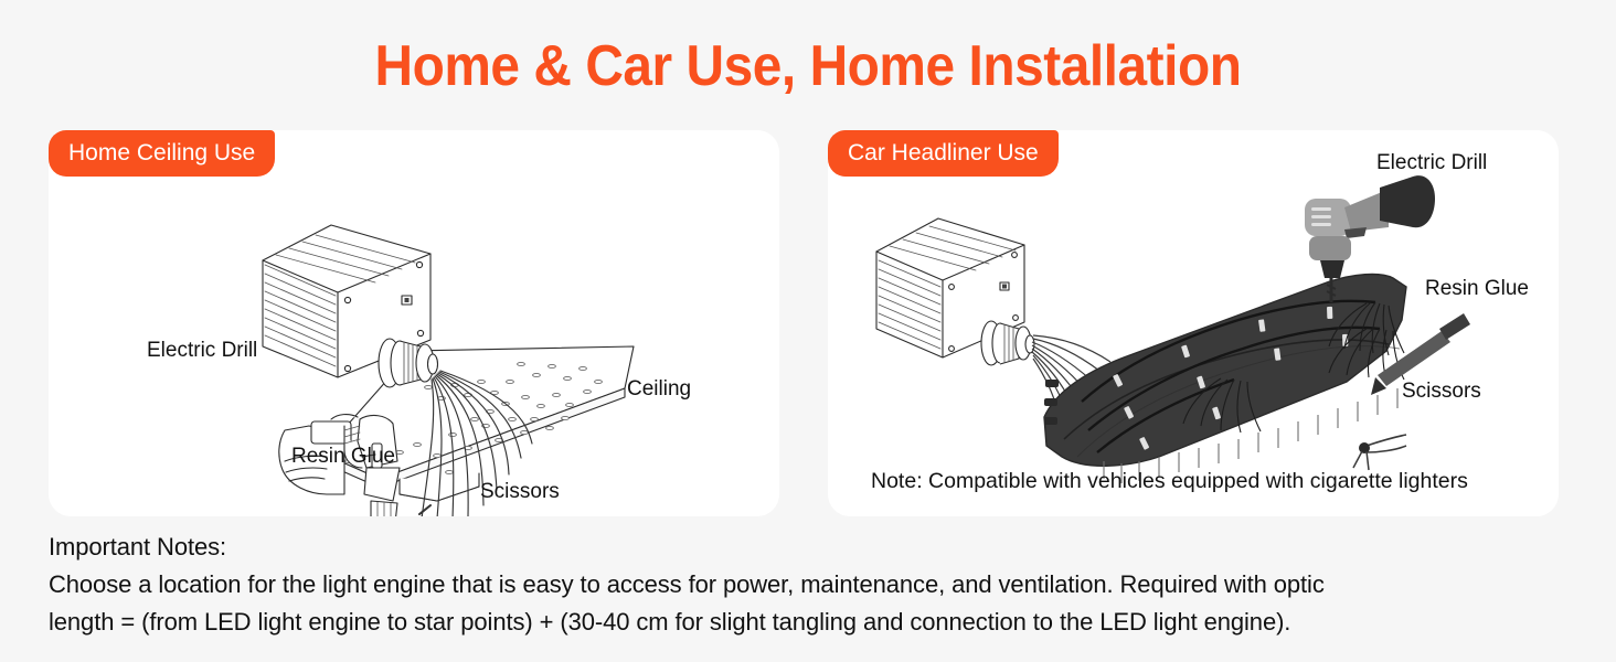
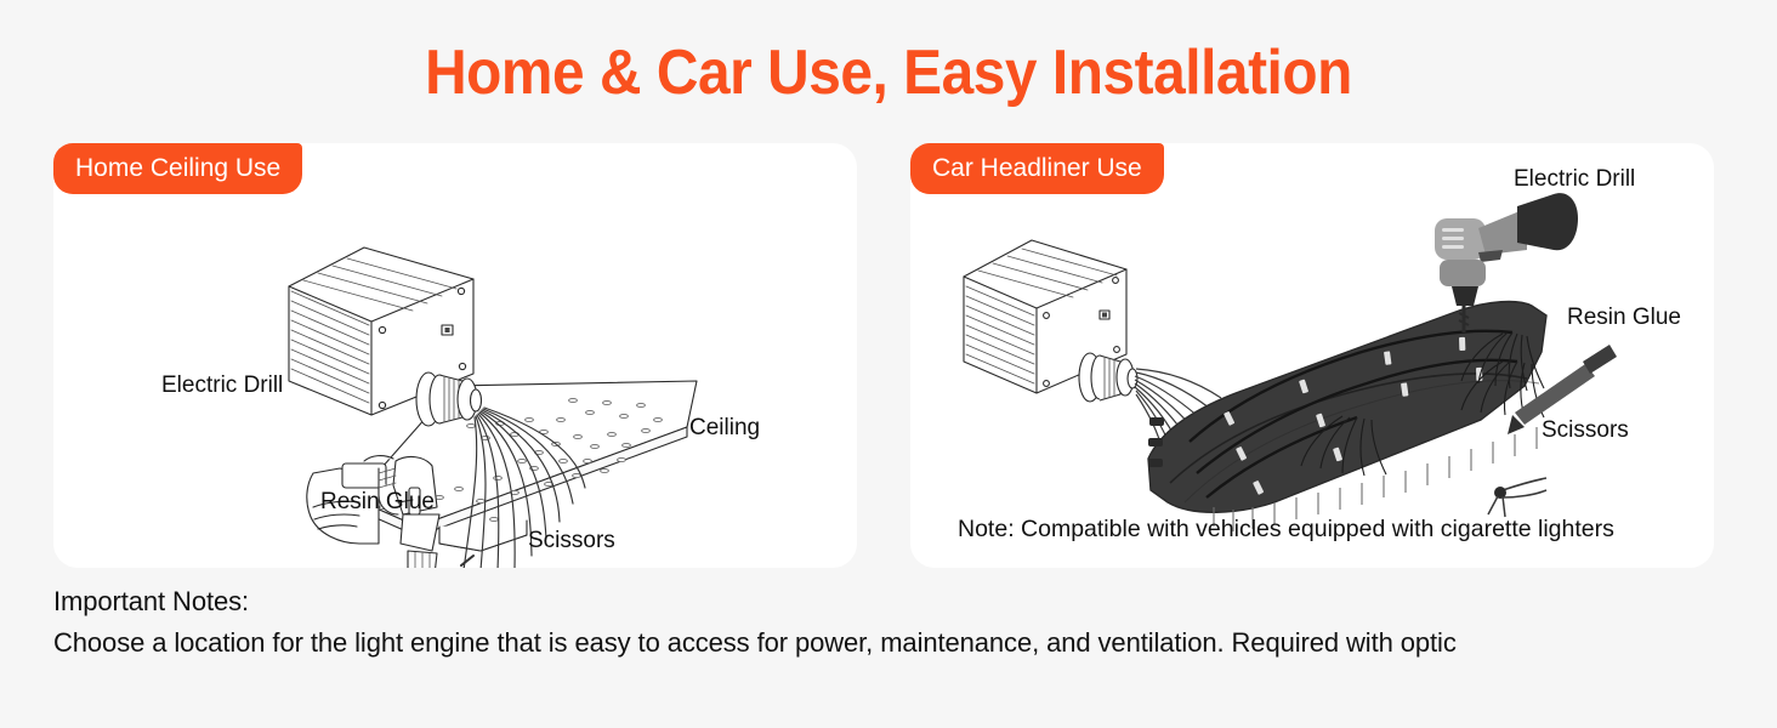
- Home & Car Use, Home Installation
+ Home & Car Use, Easy Installation
  Home Ceiling Use
  Car Headliner Use
  Electric Drill
  Ceiling
  Resin Glue
  Scissors
  Electric Drill
  Resin Glue
  Scissors
  Note: Compatible with vehicles equipped with cigarette lighters
  Important Notes:
  Choose a location for the light engine that is easy to access for power, maintenance, and ventilation. Required with optic
- length = (from LED light engine to star points) + (30-40 cm for slight tangling and connection to the LED light engine).
